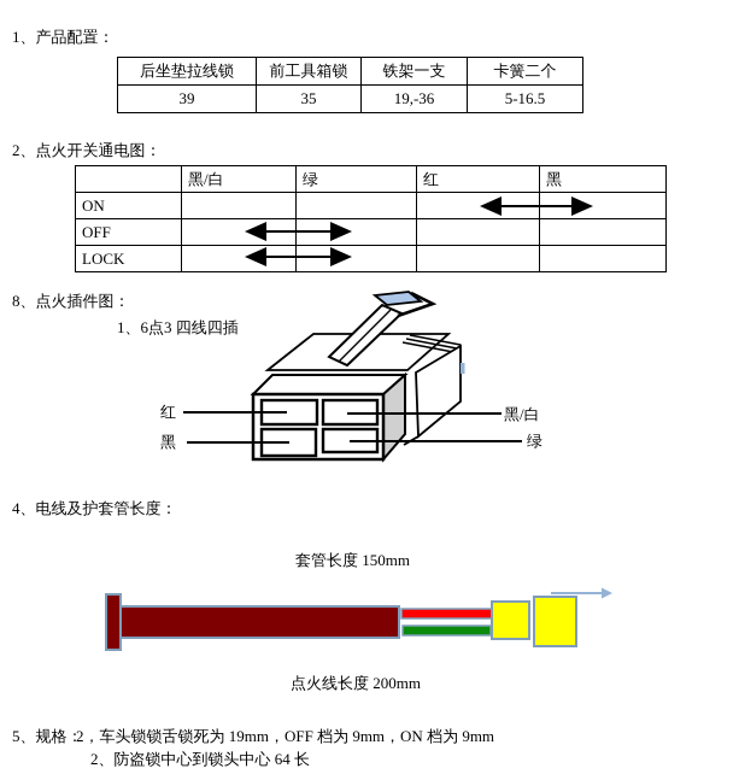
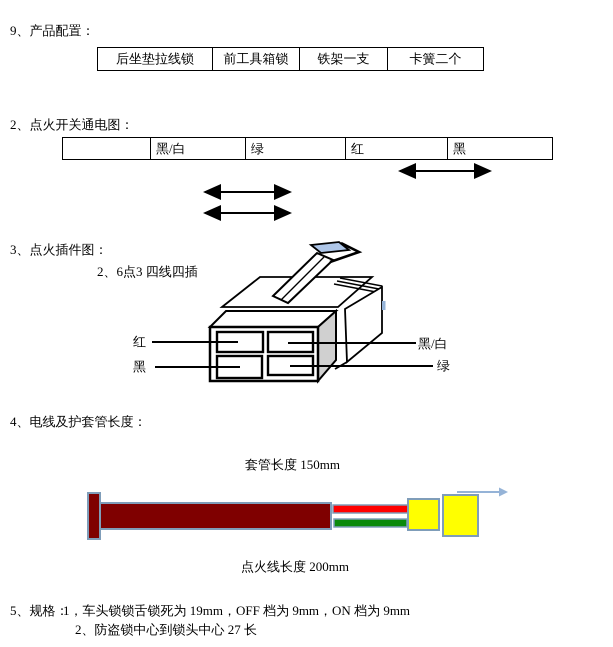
- 1、产品配置：
+ 9、产品配置：
  后坐垫拉线锁	前工具箱锁	铁架一支	卡簧二个
- 39	35	19,-36	5-16.5
  2、点火开关通电图：
  	黑/白	绿	红	黑
- ON
- OFF
- LOCK
- 8、点火插件图：
+ 3、点火插件图：
- 1、6点3 四线四插
+ 2、6点3 四线四插
  红
  黑
  黑/白
  绿
  4、电线及护套管长度：
  套管长度 150mm
  点火线长度 200mm
  5、规格：
- 2，车头锁锁舌锁死为 19mm，OFF 档为 9mm，ON 档为 9mm
+ 1，车头锁锁舌锁死为 19mm，OFF 档为 9mm，ON 档为 9mm
- 2、防盗锁中心到锁头中心 64 长
+ 2、防盗锁中心到锁头中心 27 长
